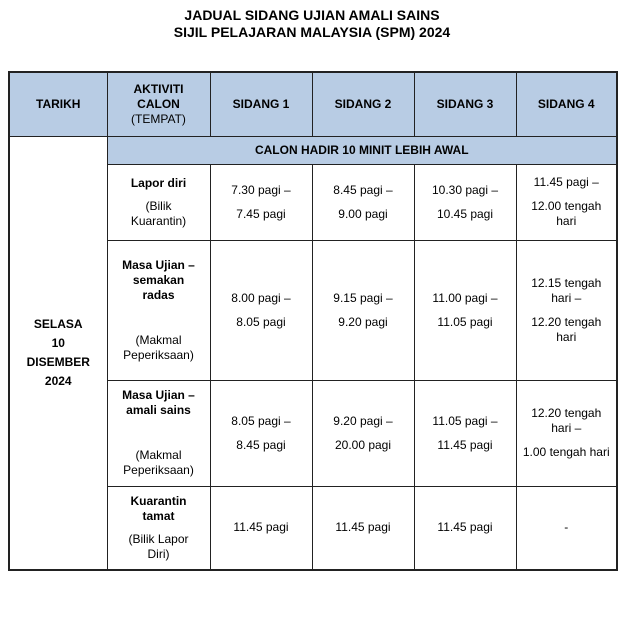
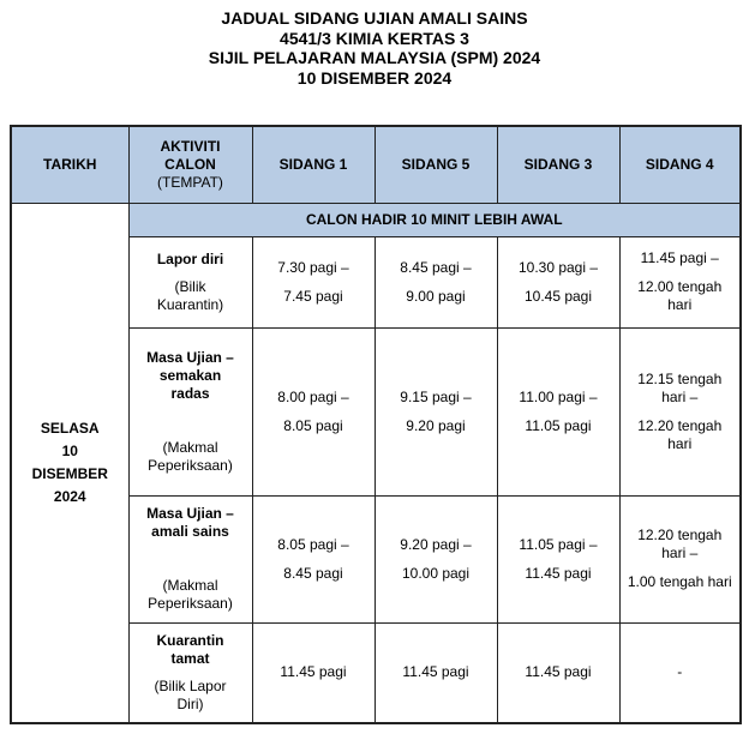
  JADUAL SIDANG UJIAN AMALI SAINS
+ 4541/3 KIMIA KERTAS 3
  SIJIL PELAJARAN MALAYSIA (SPM) 2024
+ 10 DISEMBER 2024
- TARIKH	AKTIVITI CALON (TEMPAT)	SIDANG 1	SIDANG 2	SIDANG 3	SIDANG 4
+ TARIKH	AKTIVITI CALON (TEMPAT)	SIDANG 1	SIDANG 5	SIDANG 3	SIDANG 4
  SELASA 10 DISEMBER 2024	CALON HADIR 10 MINIT LEBIH AWAL
  Lapor diri (Bilik Kuarantin)	7.30 pagi – 7.45 pagi	8.45 pagi – 9.00 pagi	10.30 pagi – 10.45 pagi	11.45 pagi – 12.00 tengah hari
  Masa Ujian – semakan radas (Makmal Peperiksaan)	8.00 pagi – 8.05 pagi	9.15 pagi – 9.20 pagi	11.00 pagi – 11.05 pagi	12.15 tengah hari – 12.20 tengah hari
- Masa Ujian – amali sains (Makmal Peperiksaan)	8.05 pagi – 8.45 pagi	9.20 pagi – 20.00 pagi	11.05 pagi – 11.45 pagi	12.20 tengah hari – 1.00 tengah hari
+ Masa Ujian – amali sains (Makmal Peperiksaan)	8.05 pagi – 8.45 pagi	9.20 pagi – 10.00 pagi	11.05 pagi – 11.45 pagi	12.20 tengah hari – 1.00 tengah hari
  Kuarantin tamat (Bilik Lapor Diri)	11.45 pagi	11.45 pagi	11.45 pagi	-
